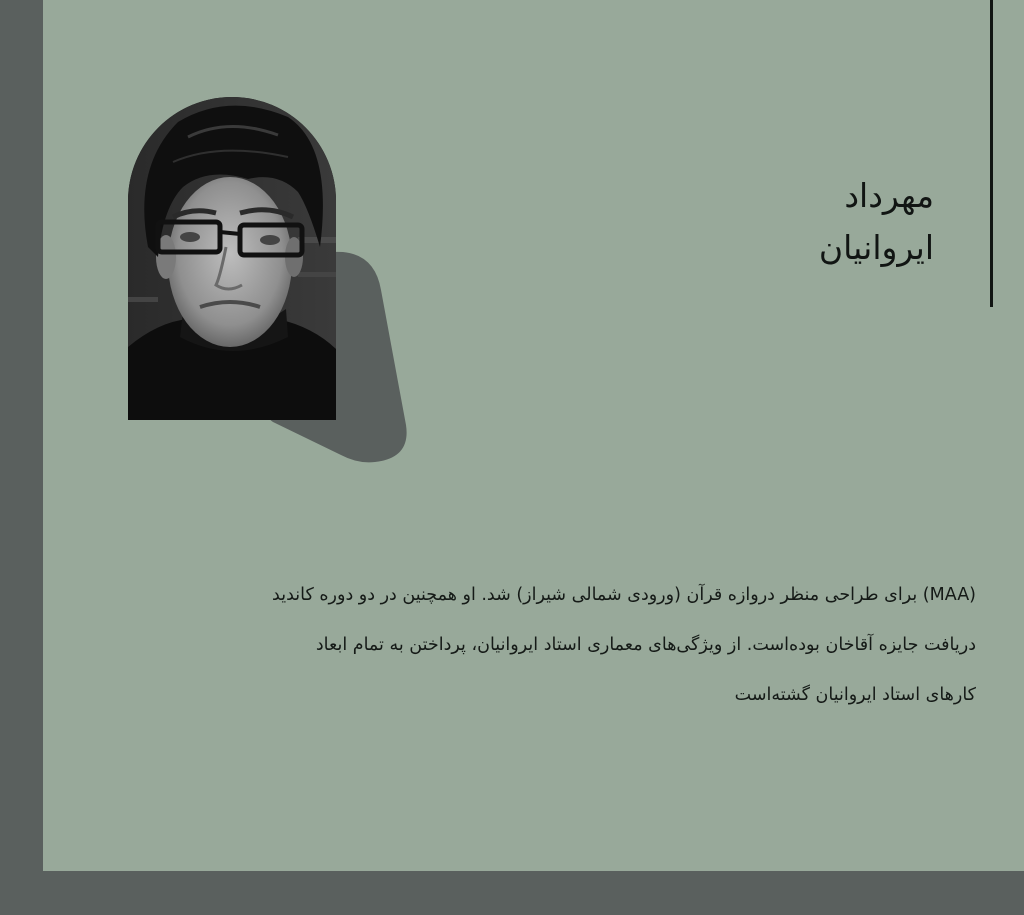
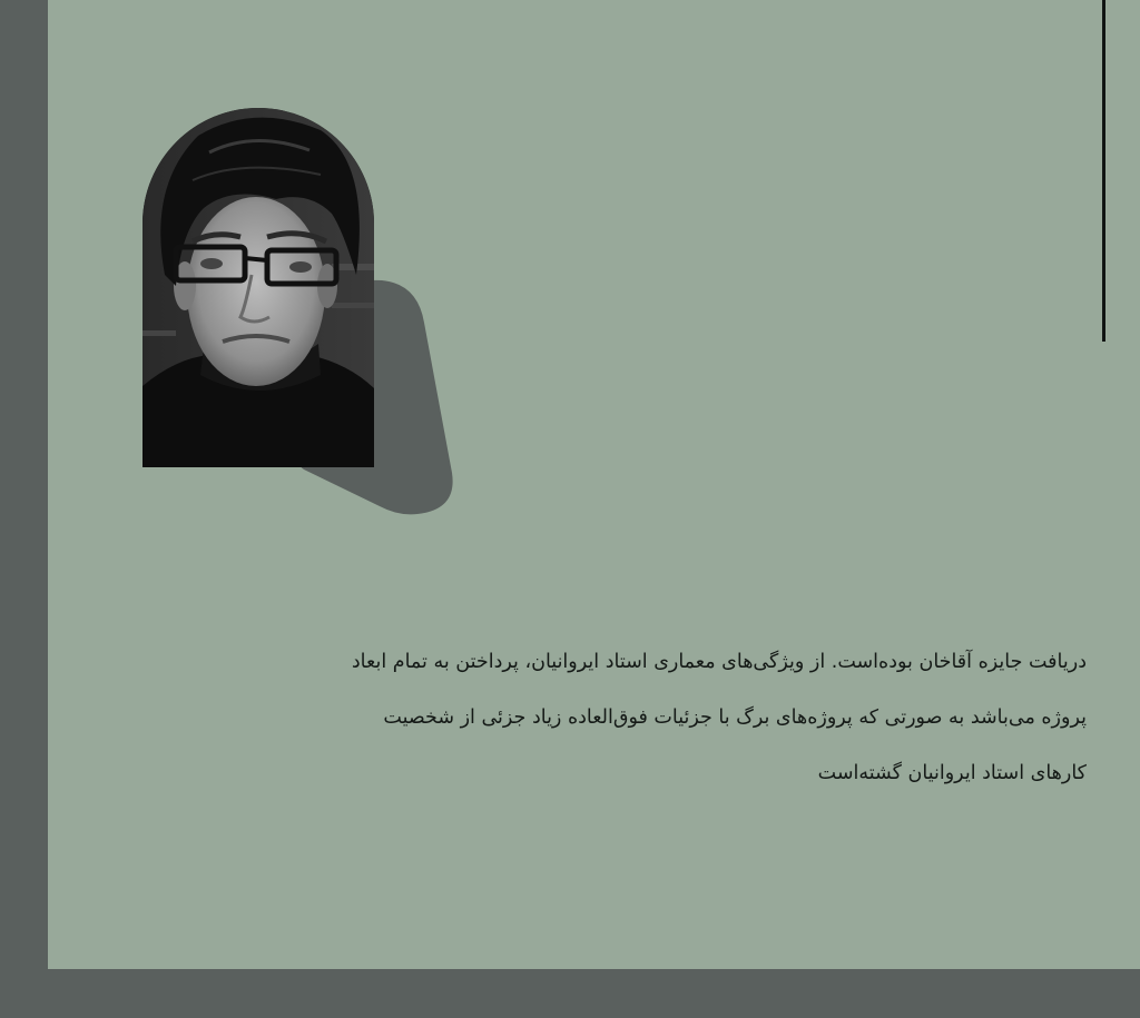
- مهرداد
- ایروانیان
- (MAA) برای طراحی منظر دروازه قرآن (ورودی شمالی شیراز) شد. او همچنین در دو دوره کاندید
  دریافت جایزه آقاخان بوده‌است. از ویژگی‌های معماری استاد ایروانیان، پرداختن به تمام ابعاد
+ پروژه می‌باشد به صورتی که پروژه‌های برگ با جزئیات فوق‌العاده زیاد جزئی از شخصیت
  کارهای استاد ایروانیان گشته‌است
